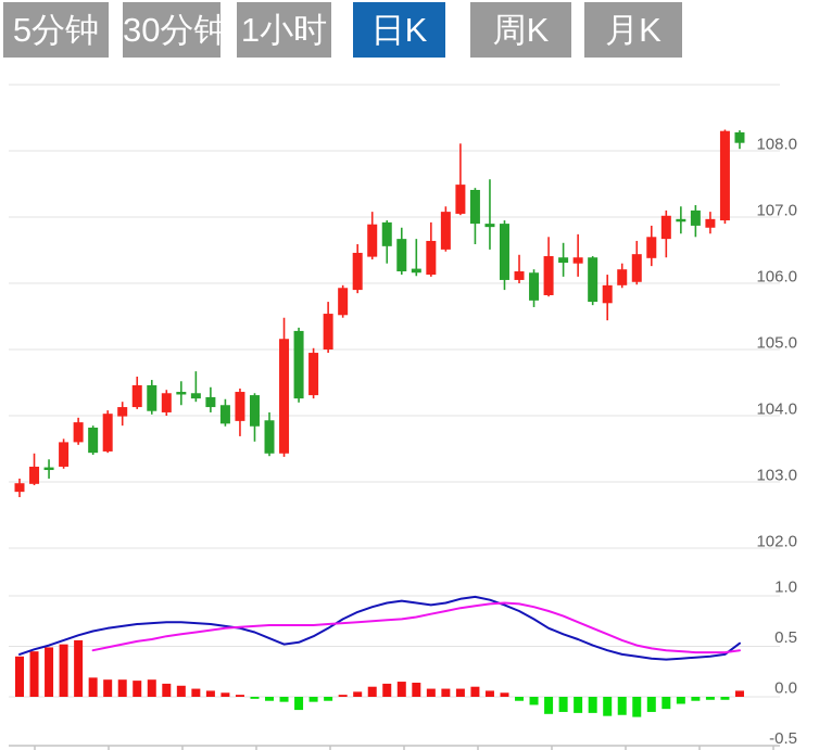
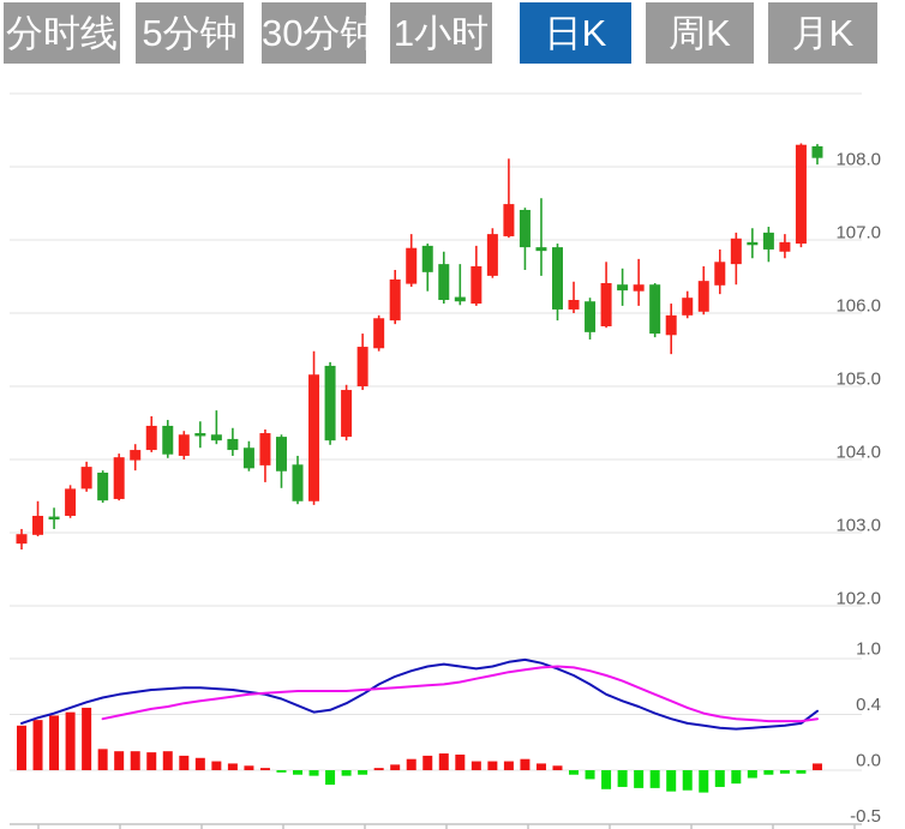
  108.0
  107.0
  106.0
  105.0
  104.0
  103.0
  102.0
  1.0
- 0.5
+ 0.4
  0.0
  -0.5
+ 分时线
  5分钟
  30分钟
  1小时
  日K
  周K
  月K
